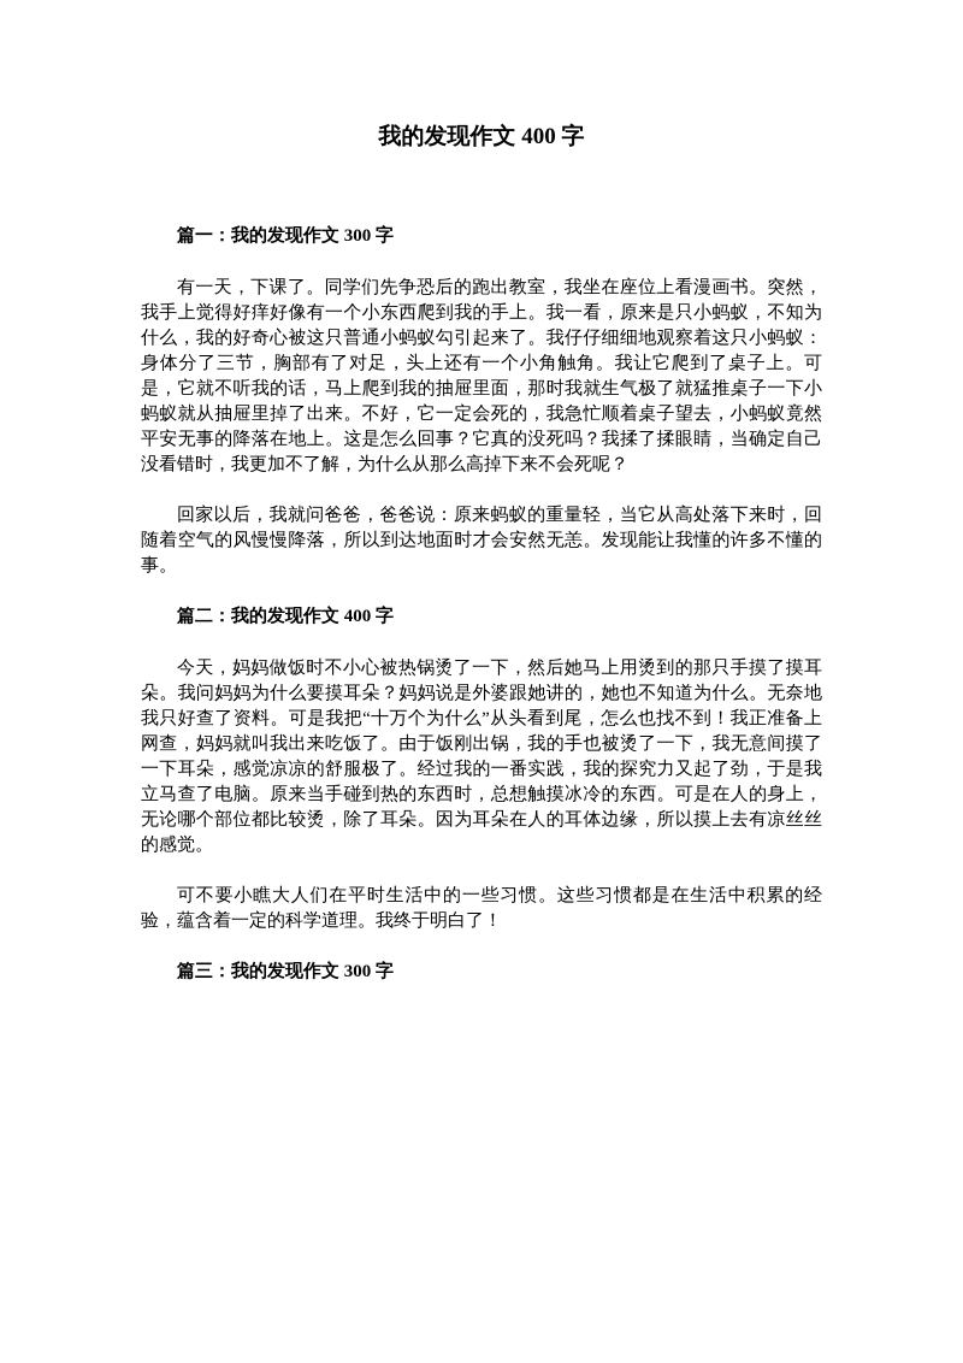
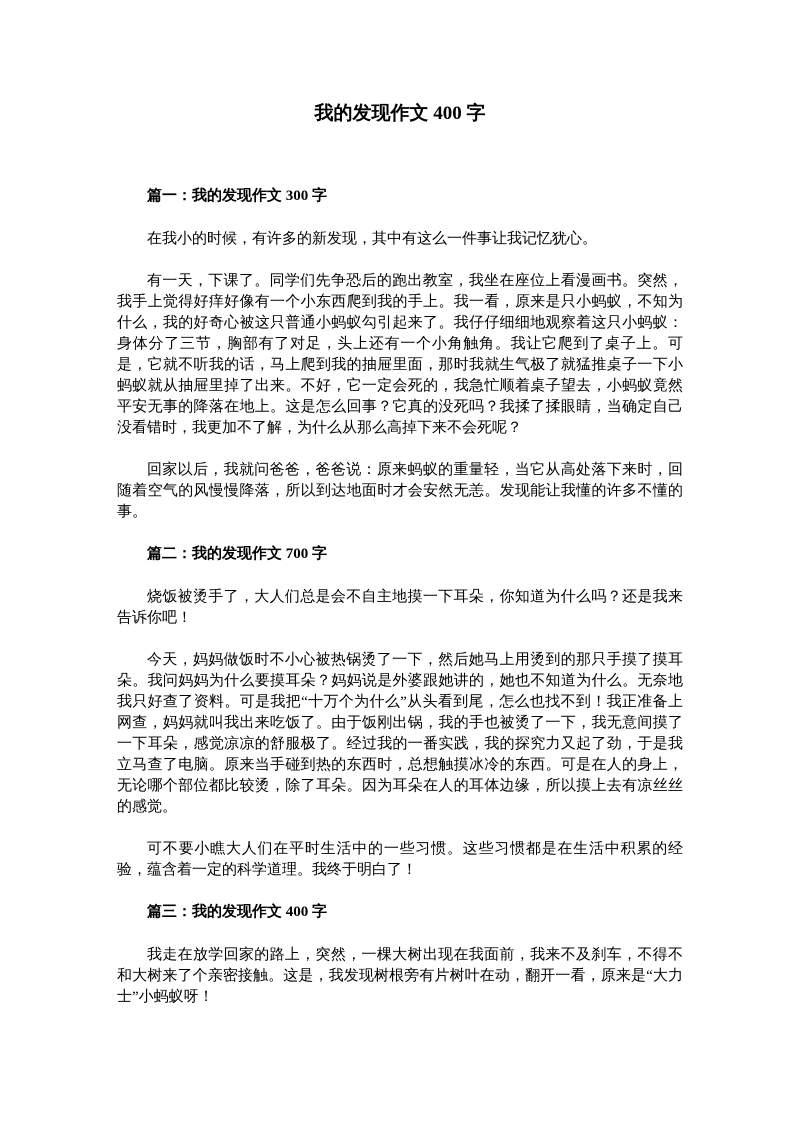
  我的发现作文 400 字
  篇一：我的发现作文 300 字
+ 在我小的时候，有许多的新发现，其中有这么一件事让我记忆犹心。
  有一天，下课了。同学们先争恐后的跑出教室，我坐在座位上看漫画书。突然，我手上觉得好痒好像有一个小东西爬到我的手上。我一看，原来是只小蚂蚁，不知为什么，我的好奇心被这只普通小蚂蚁勾引起来了。我仔仔细细地观察着这只小蚂蚁：身体分了三节，胸部有了对足，头上还有一个小角触角。我让它爬到了桌子上。可是，它就不听我的话，马上爬到我的抽屉里面，那时我就生气极了就猛推桌子一下小蚂蚁就从抽屉里掉了出来。不好，它一定会死的，我急忙顺着桌子望去，小蚂蚁竟然平安无事的降落在地上。这是怎么回事？它真的没死吗？我揉了揉眼睛，当确定自己没看错时，我更加不了解，为什么从那么高掉下来不会死呢？
  回家以后，我就问爸爸，爸爸说：原来蚂蚁的重量轻，当它从高处落下来时，回随着空气的风慢慢降落，所以到达地面时才会安然无恙。发现能让我懂的许多不懂的事。
- 篇二：我的发现作文 400 字
+ 篇二：我的发现作文 700 字
+ 烧饭被烫手了，大人们总是会不自主地摸一下耳朵，你知道为什么吗？还是我来告诉你吧！
  今天，妈妈做饭时不小心被热锅烫了一下，然后她马上用烫到的那只手摸了摸耳朵。我问妈妈为什么要摸耳朵？妈妈说是外婆跟她讲的，她也不知道为什么。无奈地我只好查了资料。可是我把“十万个为什么”从头看到尾，怎么也找不到！我正准备上网查，妈妈就叫我出来吃饭了。由于饭刚出锅，我的手也被烫了一下，我无意间摸了一下耳朵，感觉凉凉的舒服极了。经过我的一番实践，我的探究力又起了劲，于是我立马查了电脑。原来当手碰到热的东西时，总想触摸冰冷的东西。可是在人的身上，无论哪个部位都比较烫，除了耳朵。因为耳朵在人的耳体边缘，所以摸上去有凉丝丝的感觉。
  可不要小瞧大人们在平时生活中的一些习惯。这些习惯都是在生活中积累的经验，蕴含着一定的科学道理。我终于明白了！
- 篇三：我的发现作文 300 字
+ 篇三：我的发现作文 400 字
+ 我走在放学回家的路上，突然，一棵大树出现在我面前，我来不及刹车，不得不和大树来了个亲密接触。这是，我发现树根旁有片树叶在动，翻开一看，原来是“大力士”小蚂蚁呀！
